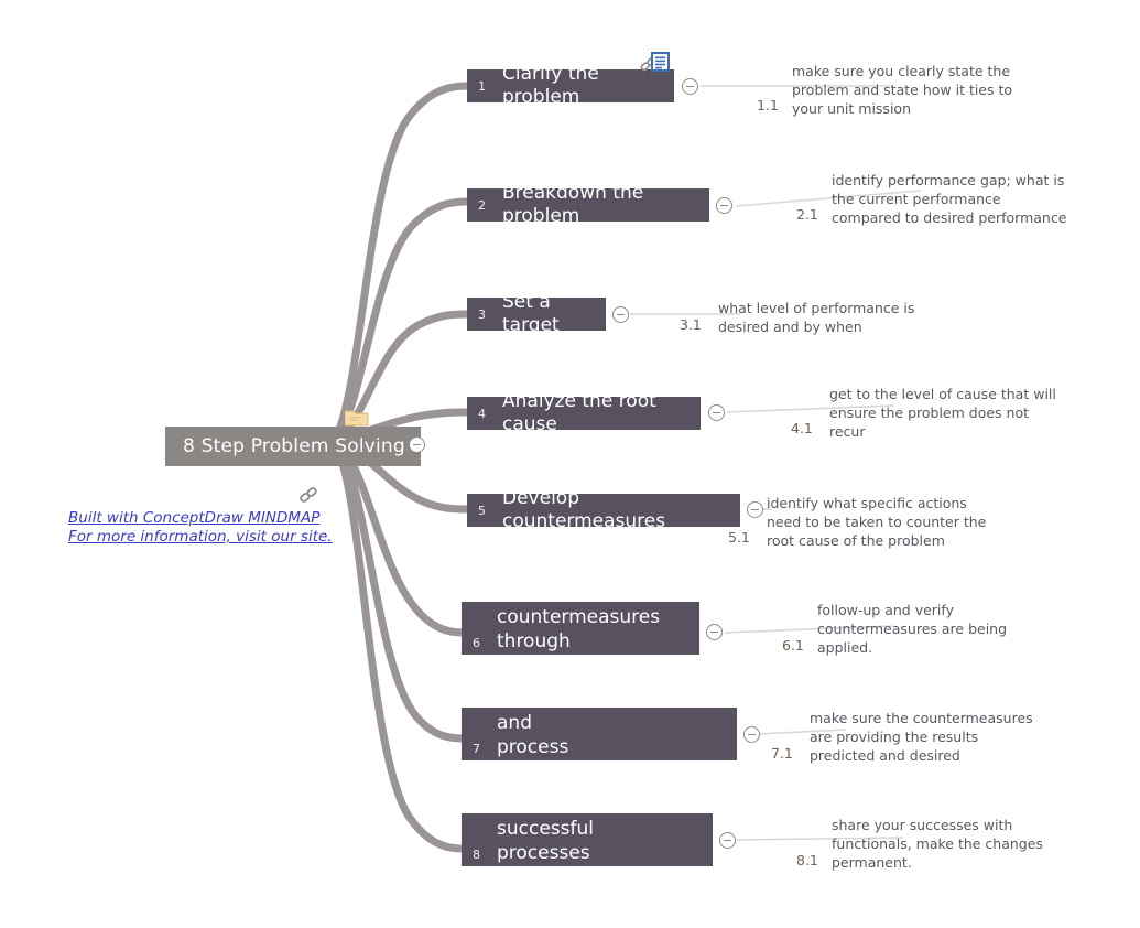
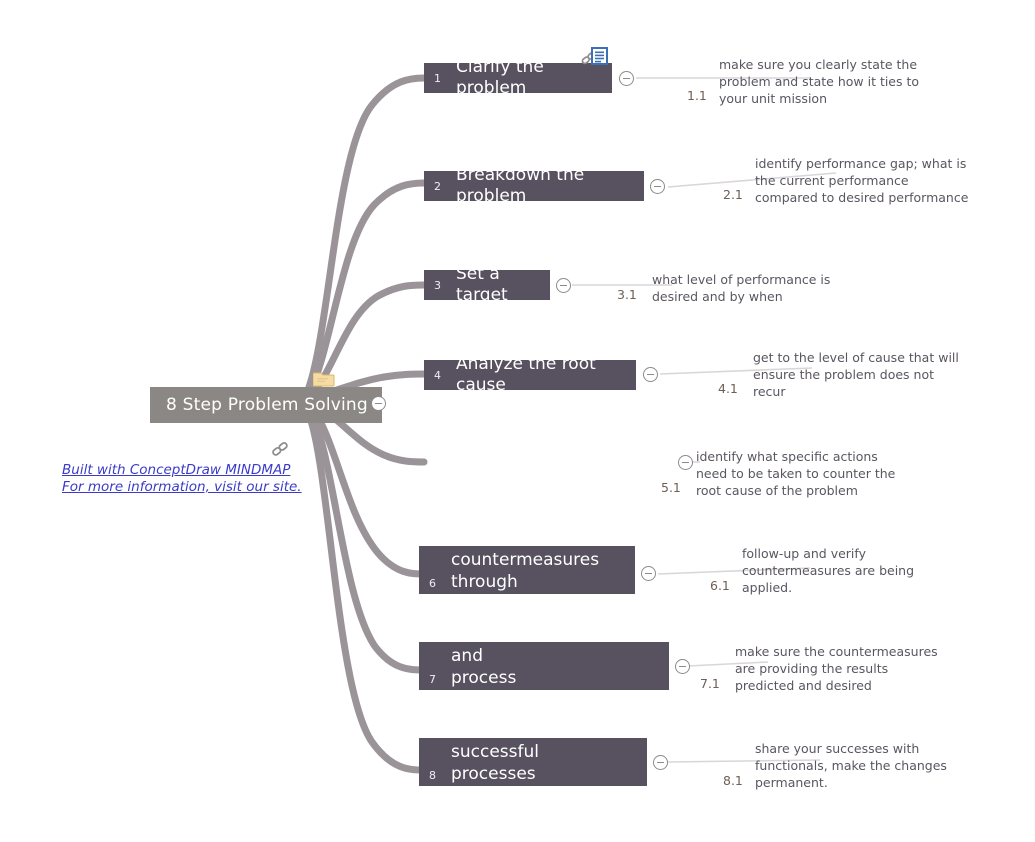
  8 Step Problem Solving
  Built with ConceptDraw MINDMAP
  For more information, visit our site.
  1
  Clarify the problem
  1.1
  make sure you clearly state the
  problem and state how it ties to
  your unit mission
  2
  Breakdown the problem
  2.1
  identify performance gap; what is
  the current performance
  compared to desired performance
  3
  Set a target
  3.1
  what level of performance is
  desired and by when
  4
  Analyze the root cause
  4.1
  get to the level of cause that will
  ensure the problem does not
  recur
- 5
- Develop countermeasures
  5.1
  identify what specific actions
  need to be taken to counter the
  root cause of the problem
  6
  See countermeasures
  through
  6.1
  follow-up and verify
  countermeasures are being
  applied.
  7
  Evaluate both results and
  process
  7.1
  make sure the countermeasures
  are providing the results
  predicted and desired
  8
  Standardize successful
  processes
  8.1
  share your successes with
  functionals, make the changes
  permanent.
